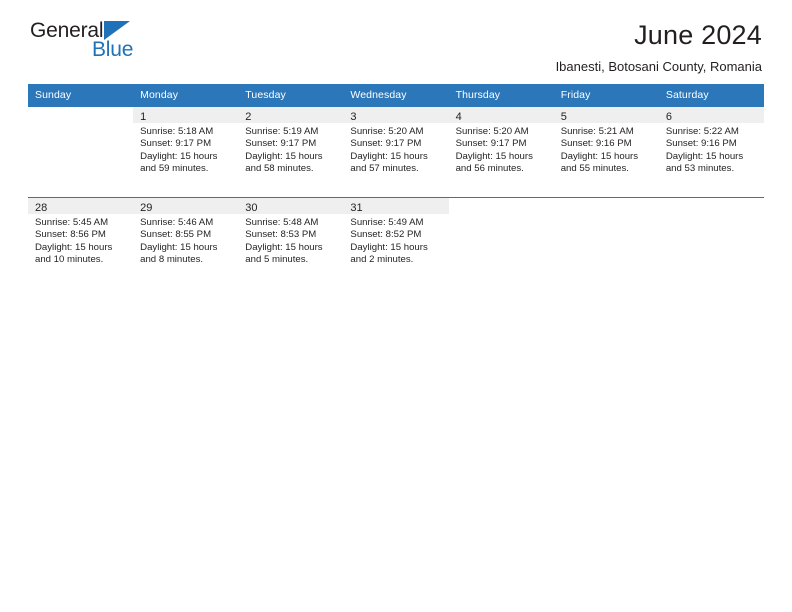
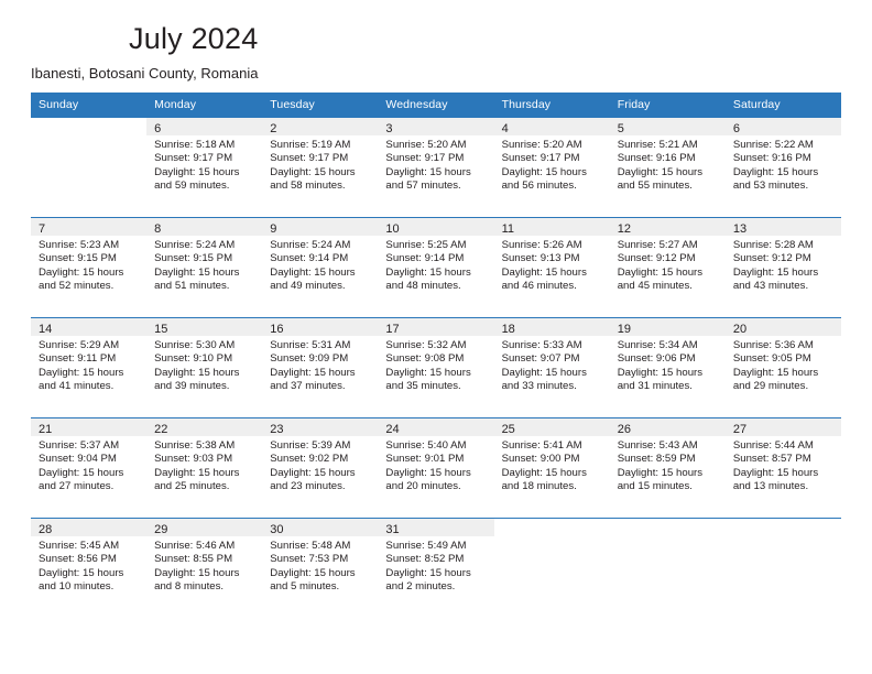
- General
- Blue
- June 2024
+ July 2024
  Ibanesti, Botosani County, Romania
  Sunday	Monday	Tuesday	Wednesday	Thursday	Friday	Saturday
- 	1Sunrise: 5:18 AMSunset: 9:17 PMDaylight: 15 hoursand 59 minutes.	2Sunrise: 5:19 AMSunset: 9:17 PMDaylight: 15 hoursand 58 minutes.	3Sunrise: 5:20 AMSunset: 9:17 PMDaylight: 15 hoursand 57 minutes.	4Sunrise: 5:20 AMSunset: 9:17 PMDaylight: 15 hoursand 56 minutes.	5Sunrise: 5:21 AMSunset: 9:16 PMDaylight: 15 hoursand 55 minutes.	6Sunrise: 5:22 AMSunset: 9:16 PMDaylight: 15 hoursand 53 minutes.
+ 	6Sunrise: 5:18 AMSunset: 9:17 PMDaylight: 15 hoursand 59 minutes.	2Sunrise: 5:19 AMSunset: 9:17 PMDaylight: 15 hoursand 58 minutes.	3Sunrise: 5:20 AMSunset: 9:17 PMDaylight: 15 hoursand 57 minutes.	4Sunrise: 5:20 AMSunset: 9:17 PMDaylight: 15 hoursand 56 minutes.	5Sunrise: 5:21 AMSunset: 9:16 PMDaylight: 15 hoursand 55 minutes.	6Sunrise: 5:22 AMSunset: 9:16 PMDaylight: 15 hoursand 53 minutes.
+ 7Sunrise: 5:23 AMSunset: 9:15 PMDaylight: 15 hoursand 52 minutes.	8Sunrise: 5:24 AMSunset: 9:15 PMDaylight: 15 hoursand 51 minutes.	9Sunrise: 5:24 AMSunset: 9:14 PMDaylight: 15 hoursand 49 minutes.	10Sunrise: 5:25 AMSunset: 9:14 PMDaylight: 15 hoursand 48 minutes.	11Sunrise: 5:26 AMSunset: 9:13 PMDaylight: 15 hoursand 46 minutes.	12Sunrise: 5:27 AMSunset: 9:12 PMDaylight: 15 hoursand 45 minutes.	13Sunrise: 5:28 AMSunset: 9:12 PMDaylight: 15 hoursand 43 minutes.
+ 14Sunrise: 5:29 AMSunset: 9:11 PMDaylight: 15 hoursand 41 minutes.	15Sunrise: 5:30 AMSunset: 9:10 PMDaylight: 15 hoursand 39 minutes.	16Sunrise: 5:31 AMSunset: 9:09 PMDaylight: 15 hoursand 37 minutes.	17Sunrise: 5:32 AMSunset: 9:08 PMDaylight: 15 hoursand 35 minutes.	18Sunrise: 5:33 AMSunset: 9:07 PMDaylight: 15 hoursand 33 minutes.	19Sunrise: 5:34 AMSunset: 9:06 PMDaylight: 15 hoursand 31 minutes.	20Sunrise: 5:36 AMSunset: 9:05 PMDaylight: 15 hoursand 29 minutes.
+ 21Sunrise: 5:37 AMSunset: 9:04 PMDaylight: 15 hoursand 27 minutes.	22Sunrise: 5:38 AMSunset: 9:03 PMDaylight: 15 hoursand 25 minutes.	23Sunrise: 5:39 AMSunset: 9:02 PMDaylight: 15 hoursand 23 minutes.	24Sunrise: 5:40 AMSunset: 9:01 PMDaylight: 15 hoursand 20 minutes.	25Sunrise: 5:41 AMSunset: 9:00 PMDaylight: 15 hoursand 18 minutes.	26Sunrise: 5:43 AMSunset: 8:59 PMDaylight: 15 hoursand 15 minutes.	27Sunrise: 5:44 AMSunset: 8:57 PMDaylight: 15 hoursand 13 minutes.
- 28Sunrise: 5:45 AMSunset: 8:56 PMDaylight: 15 hoursand 10 minutes.	29Sunrise: 5:46 AMSunset: 8:55 PMDaylight: 15 hoursand 8 minutes.	30Sunrise: 5:48 AMSunset: 8:53 PMDaylight: 15 hoursand 5 minutes.	31Sunrise: 5:49 AMSunset: 8:52 PMDaylight: 15 hoursand 2 minutes.
+ 28Sunrise: 5:45 AMSunset: 8:56 PMDaylight: 15 hoursand 10 minutes.	29Sunrise: 5:46 AMSunset: 8:55 PMDaylight: 15 hoursand 8 minutes.	30Sunrise: 5:48 AMSunset: 7:53 PMDaylight: 15 hoursand 5 minutes.	31Sunrise: 5:49 AMSunset: 8:52 PMDaylight: 15 hoursand 2 minutes.
